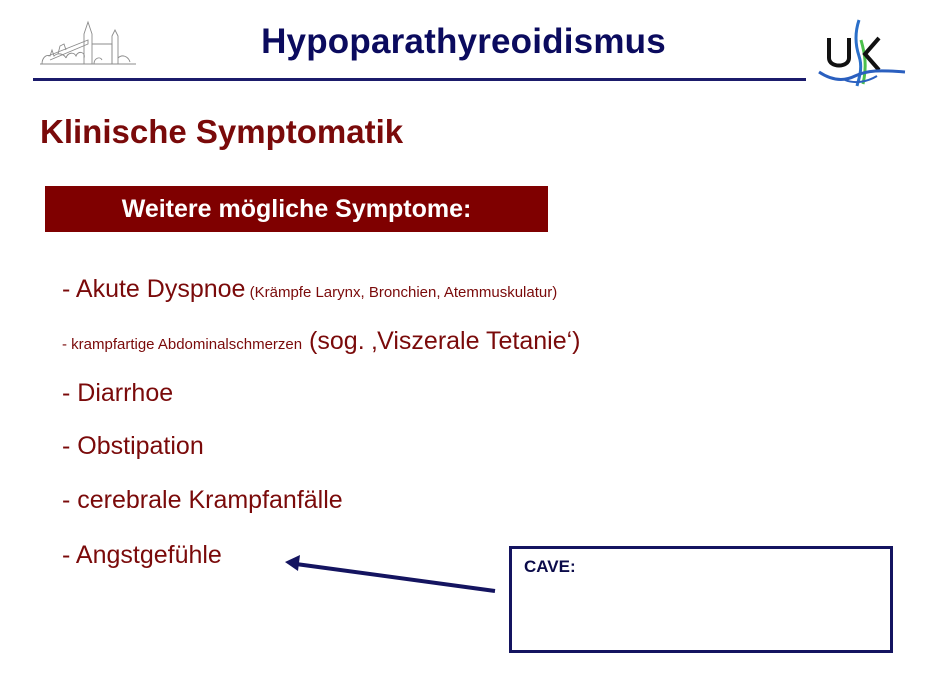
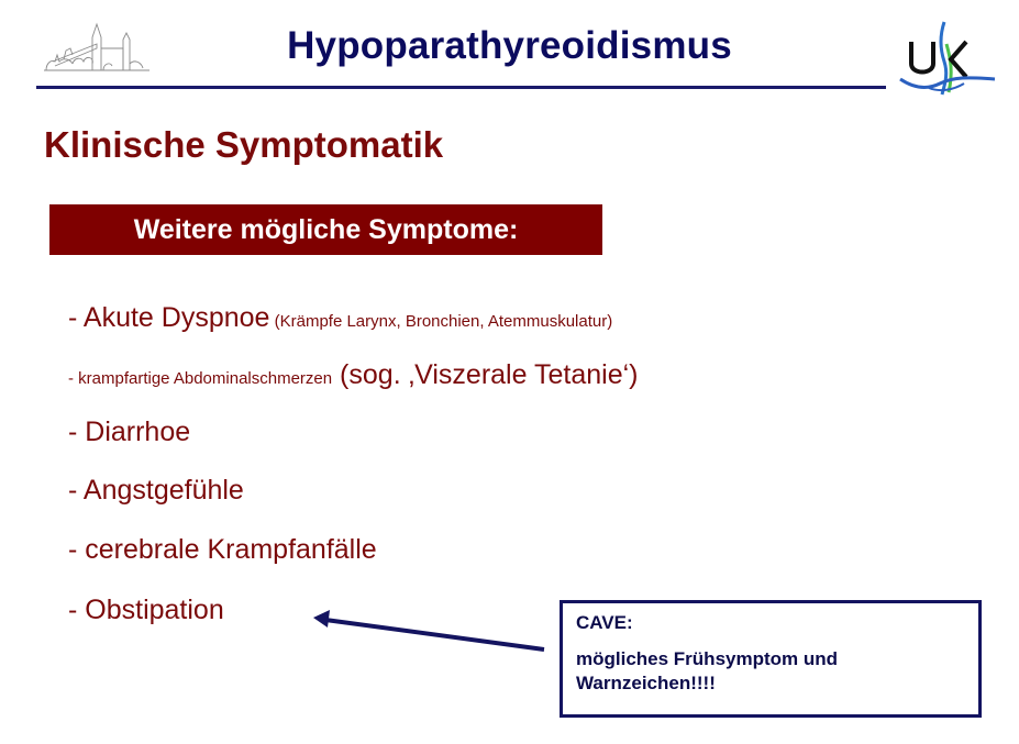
  Hypoparathyreoidismus
  Klinische Symptomatik
  Weitere mögliche Symptome:
  - Akute Dyspnoe (Krämpfe Larynx, Bronchien, Atemmuskulatur)
  - krampfartige Abdominalschmerzen (sog. ‚Viszerale Tetanie‘)
  - Diarrhoe
- - Obstipation
+ - Angstgefühle
  - cerebrale Krampfanfälle
- - Angstgefühle
+ - Obstipation
  CAVE:
+ mögliches Frühsymptom und Warnzeichen!!!!
